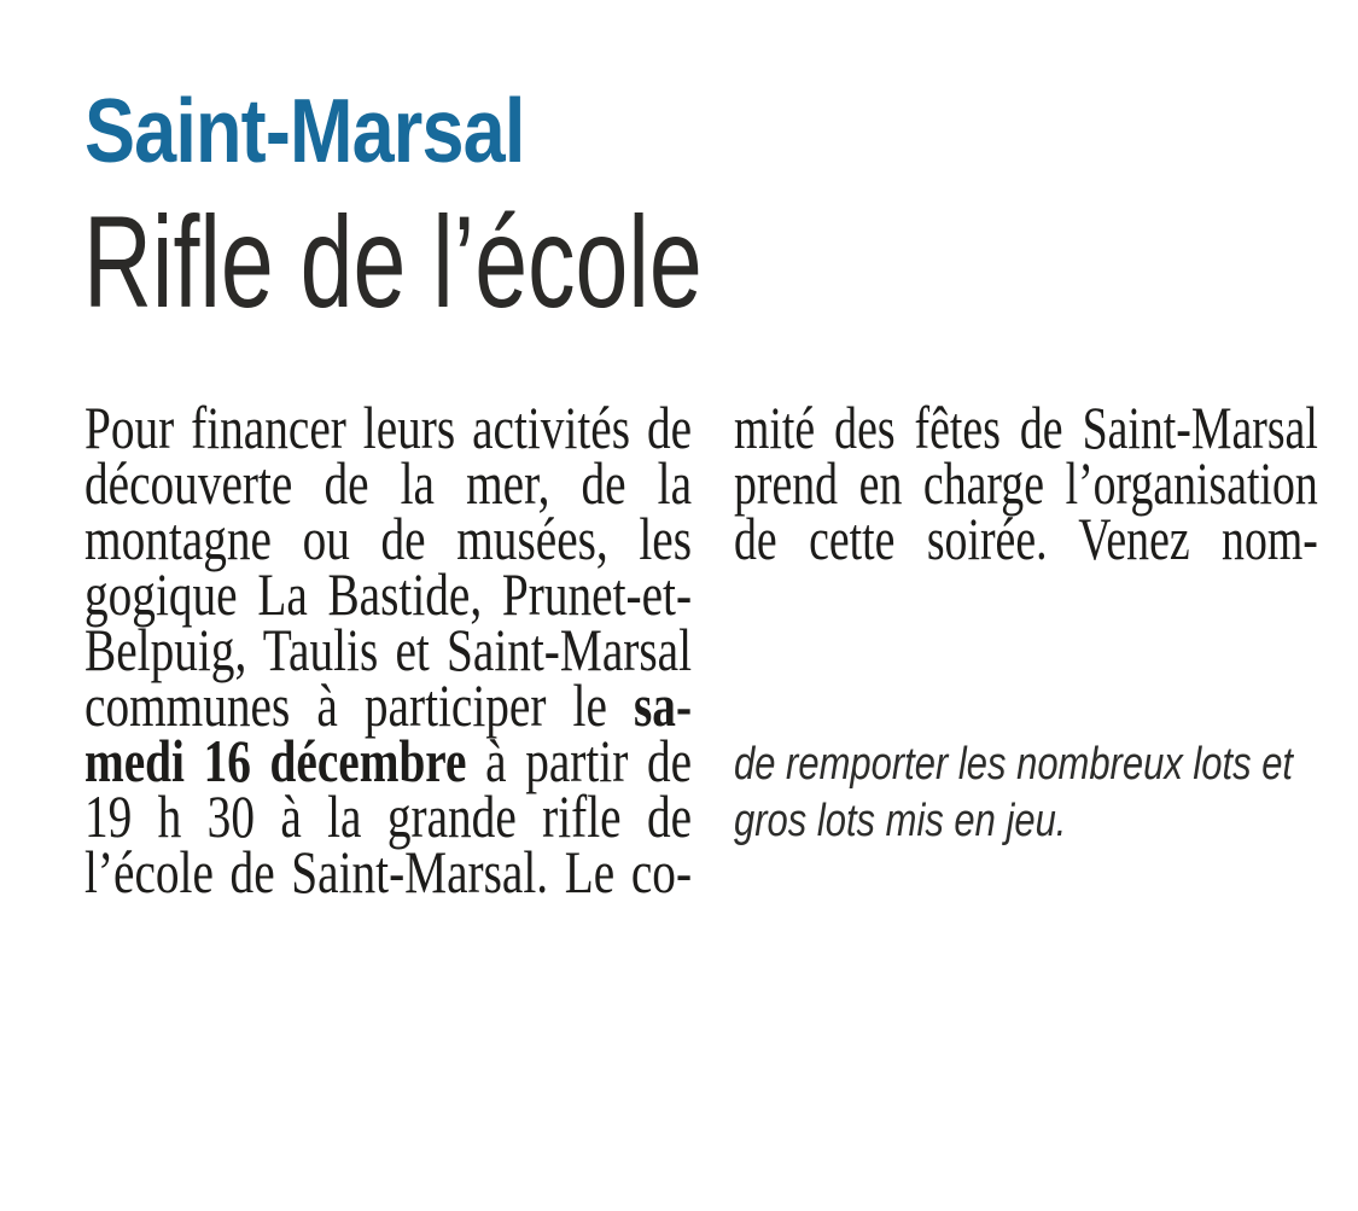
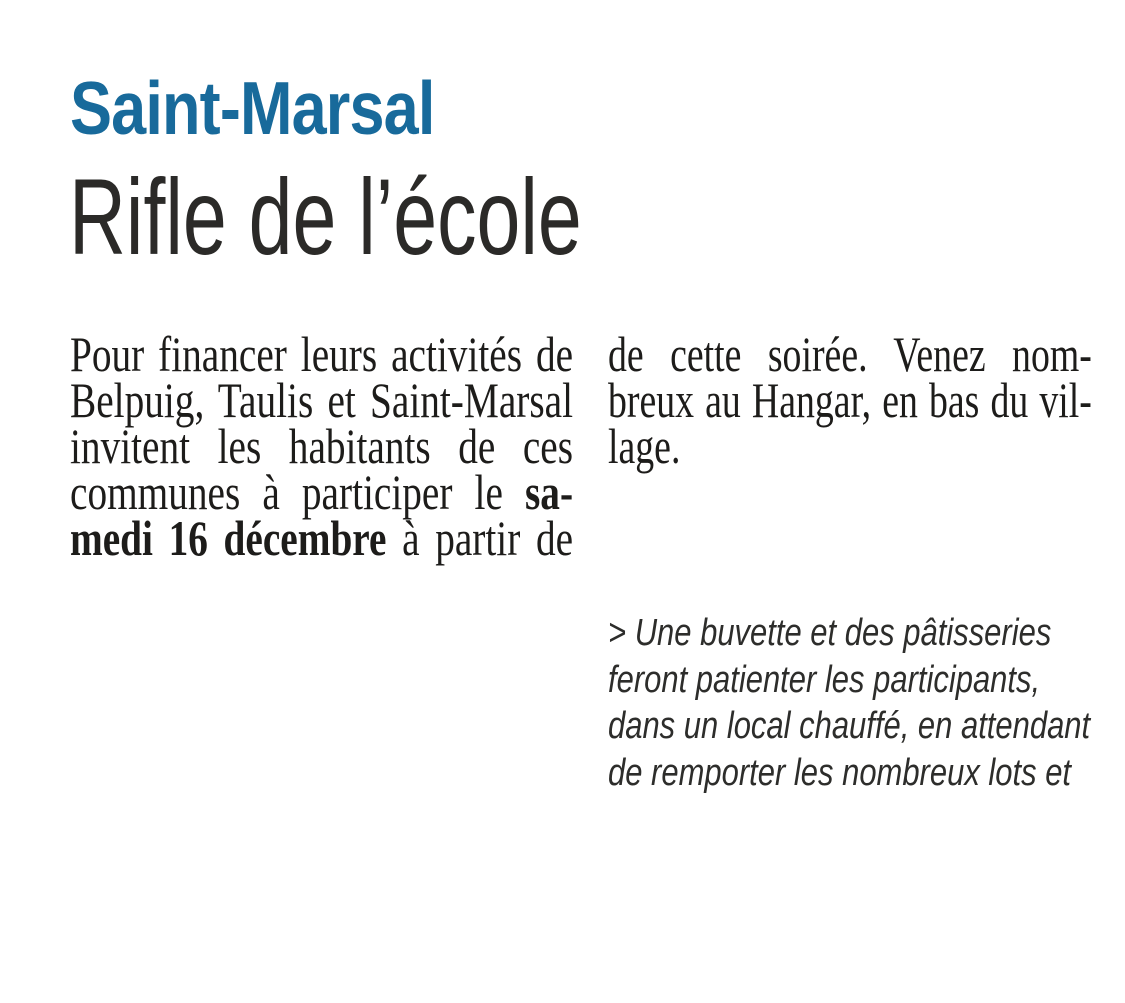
  Saint-Marsal
  Rifle de l’école
  Pour financer leurs activités de
- découverte de la mer, de la
- montagne ou de musées, les
- gogique La Bastide, Prunet-et-
  Belpuig, Taulis et Saint-Marsal
+ invitent les habitants de ces
  communes à participer le sa-
  medi 16 décembre à partir de
- 19 h 30 à la grande rifle de
- l’école de Saint-Marsal. Le co-
- mité des fêtes de Saint-Marsal
- prend en charge l’organisation
  de cette soirée. Venez nom-
+ breux au Hangar, en bas du vil-
+ lage.
+ > Une buvette et des pâtisseries
+ feront patienter les participants,
+ dans un local chauffé, en attendant
  de remporter les nombreux lots et
- gros lots mis en jeu.
